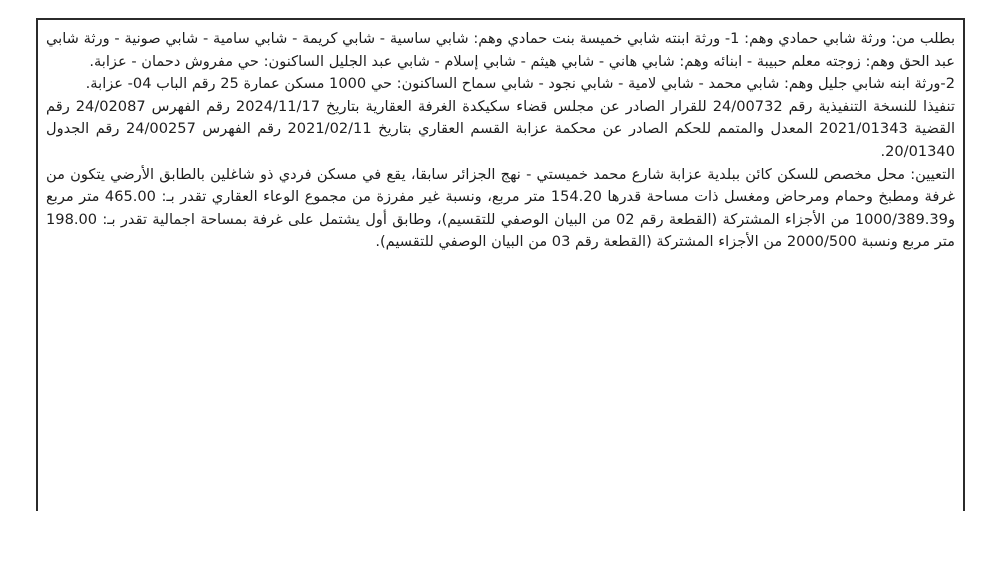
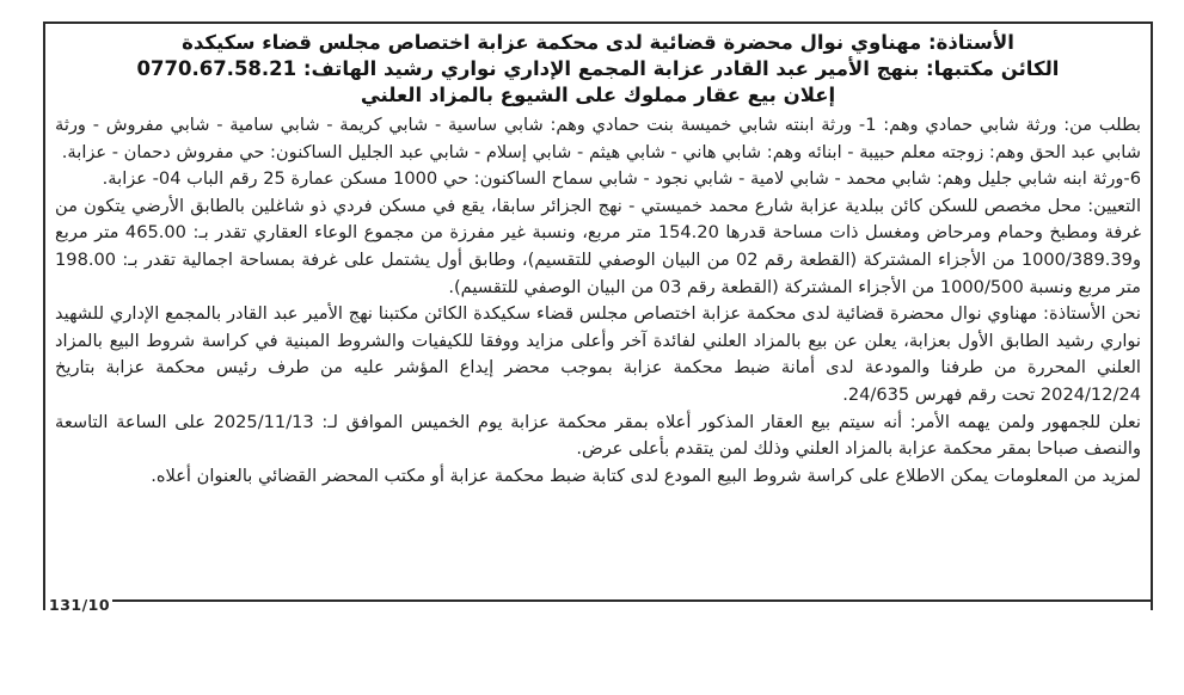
+ الأستاذة: مهناوي نوال محضرة قضائية لدى محكمة عزابة اختصاص مجلس قضاء سكيكدة
+ الكائن مكتبها: بنهج الأمير عبد القادر عزابة المجمع الإداري نواري رشيد الهاتف: 0770.67.58.21
+ إعلان بيع عقار مملوك على الشيوع بالمزاد العلني
- بطلب من: ورثة شابي حمادي وهم: 1- ورثة ابنته شابي خميسة بنت حمادي وهم: شابي ساسية - شابي كريمة - شابي سامية - شابي صونية - ورثة شابي عبد الحق وهم: زوجته معلم حبيبة - ابنائه وهم: شابي هاني - شابي هيثم - شابي إسلام - شابي عبد الجليل الساكنون: حي مفروش دحمان - عزابة.
+ بطلب من: ورثة شابي حمادي وهم: 1- ورثة ابنته شابي خميسة بنت حمادي وهم: شابي ساسية - شابي كريمة - شابي سامية - شابي مفروش - ورثة شابي عبد الحق وهم: زوجته معلم حبيبة - ابنائه وهم: شابي هاني - شابي هيثم - شابي إسلام - شابي عبد الجليل الساكنون: حي مفروش دحمان - عزابة.
- 2-ورثة ابنه شابي جليل وهم: شابي محمد - شابي لامية - شابي نجود - شابي سماح الساكنون: حي 1000 مسكن عمارة 25 رقم الباب 04- عزابة.
+ 6-ورثة ابنه شابي جليل وهم: شابي محمد - شابي لامية - شابي نجود - شابي سماح الساكنون: حي 1000 مسكن عمارة 25 رقم الباب 04- عزابة.
- تنفيذا للنسخة التنفيذية رقم 24/00732 للقرار الصادر عن مجلس قضاء سكيكدة الغرفة العقارية بتاريخ 2024/11/17 رقم الفهرس 24/02087 رقم القضية 2021/01343 المعدل والمتمم للحكم الصادر عن محكمة عزابة القسم العقاري بتاريخ 2021/02/11 رقم الفهرس 24/00257 رقم الجدول 20/01340.
- التعيين: محل مخصص للسكن كائن ببلدية عزابة شارع محمد خميستي - نهج الجزائر سابقا، يقع في مسكن فردي ذو شاغلين بالطابق الأرضي يتكون من غرفة ومطبخ وحمام ومرحاض ومغسل ذات مساحة قدرها 154.20 متر مربع، ونسبة غير مفرزة من مجموع الوعاء العقاري تقدر بـ: 465.00 متر مربع و1000/389.39 من الأجزاء المشتركة (القطعة رقم 02 من البيان الوصفي للتقسيم)، وطابق أول يشتمل على غرفة بمساحة اجمالية تقدر بـ: 198.00 متر مربع ونسبة 2000/500 من الأجزاء المشتركة (القطعة رقم 03 من البيان الوصفي للتقسيم).
+ التعيين: محل مخصص للسكن كائن ببلدية عزابة شارع محمد خميستي - نهج الجزائر سابقا، يقع في مسكن فردي ذو شاغلين بالطابق الأرضي يتكون من غرفة ومطبخ وحمام ومرحاض ومغسل ذات مساحة قدرها 154.20 متر مربع، ونسبة غير مفرزة من مجموع الوعاء العقاري تقدر بـ: 465.00 متر مربع و1000/389.39 من الأجزاء المشتركة (القطعة رقم 02 من البيان الوصفي للتقسيم)، وطابق أول يشتمل على غرفة بمساحة اجمالية تقدر بـ: 198.00 متر مربع ونسبة 1000/500 من الأجزاء المشتركة (القطعة رقم 03 من البيان الوصفي للتقسيم).
+ نحن الأستاذة: مهناوي نوال محضرة قضائية لدى محكمة عزابة اختصاص مجلس قضاء سكيكدة الكائن مكتبنا نهج الأمير عبد القادر بالمجمع الإداري للشهيد نواري رشيد الطابق الأول بعزابة، يعلن عن بيع بالمزاد العلني لفائدة آخر وأعلى مزايد ووفقا للكيفيات والشروط المبنية في كراسة شروط البيع بالمزاد العلني المحررة من طرفنا والمودعة لدى أمانة ضبط محكمة عزابة بموجب محضر إيداع المؤشر عليه من طرف رئيس محكمة عزابة بتاريخ 2024/12/24 تحت رقم فهرس 24/635.
+ نعلن للجمهور ولمن يهمه الأمر: أنه سيتم بيع العقار المذكور أعلاه بمقر محكمة عزابة يوم الخميس الموافق لـ: 2025/11/13 على الساعة التاسعة والنصف صباحا بمقر محكمة عزابة بالمزاد العلني وذلك لمن يتقدم بأعلى عرض.
+ لمزيد من المعلومات يمكن الاطلاع على كراسة شروط البيع المودع لدى كتابة ضبط محكمة عزابة أو مكتب المحضر القضائي بالعنوان أعلاه.
+ 131/10
